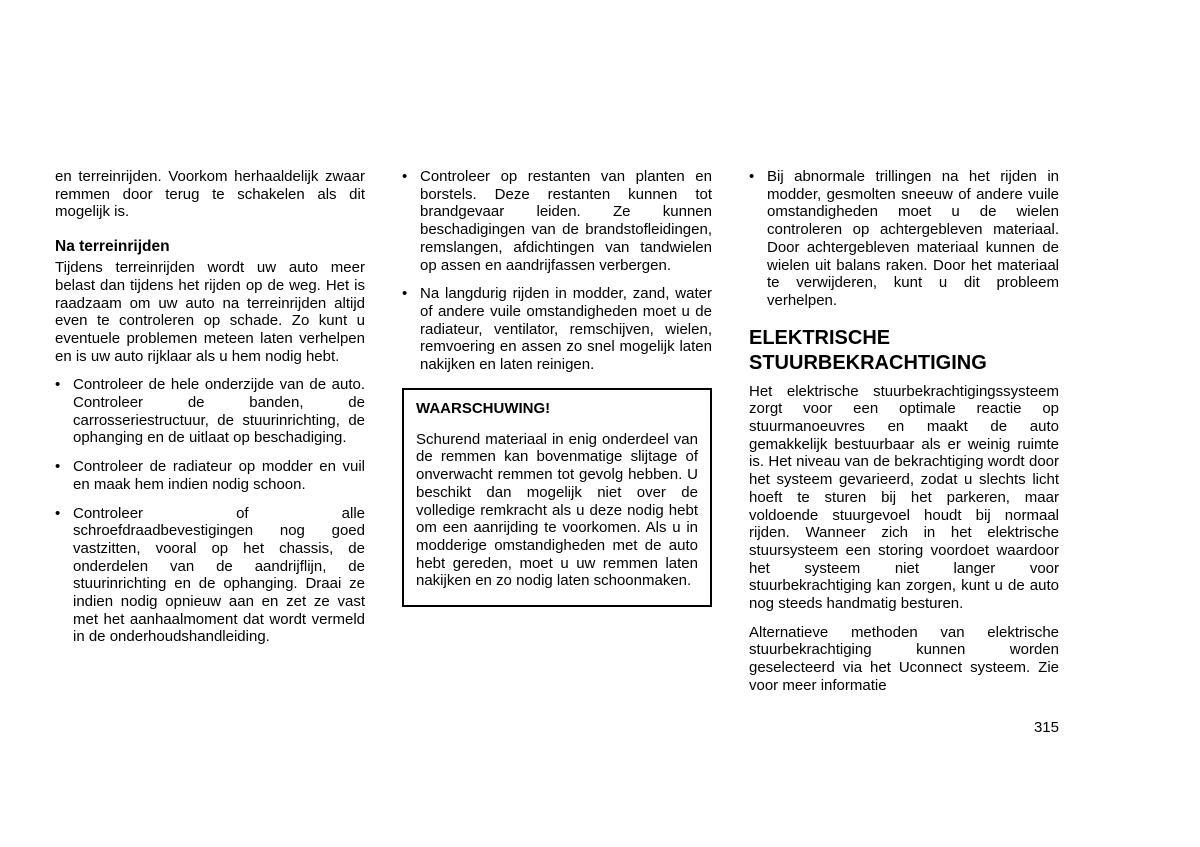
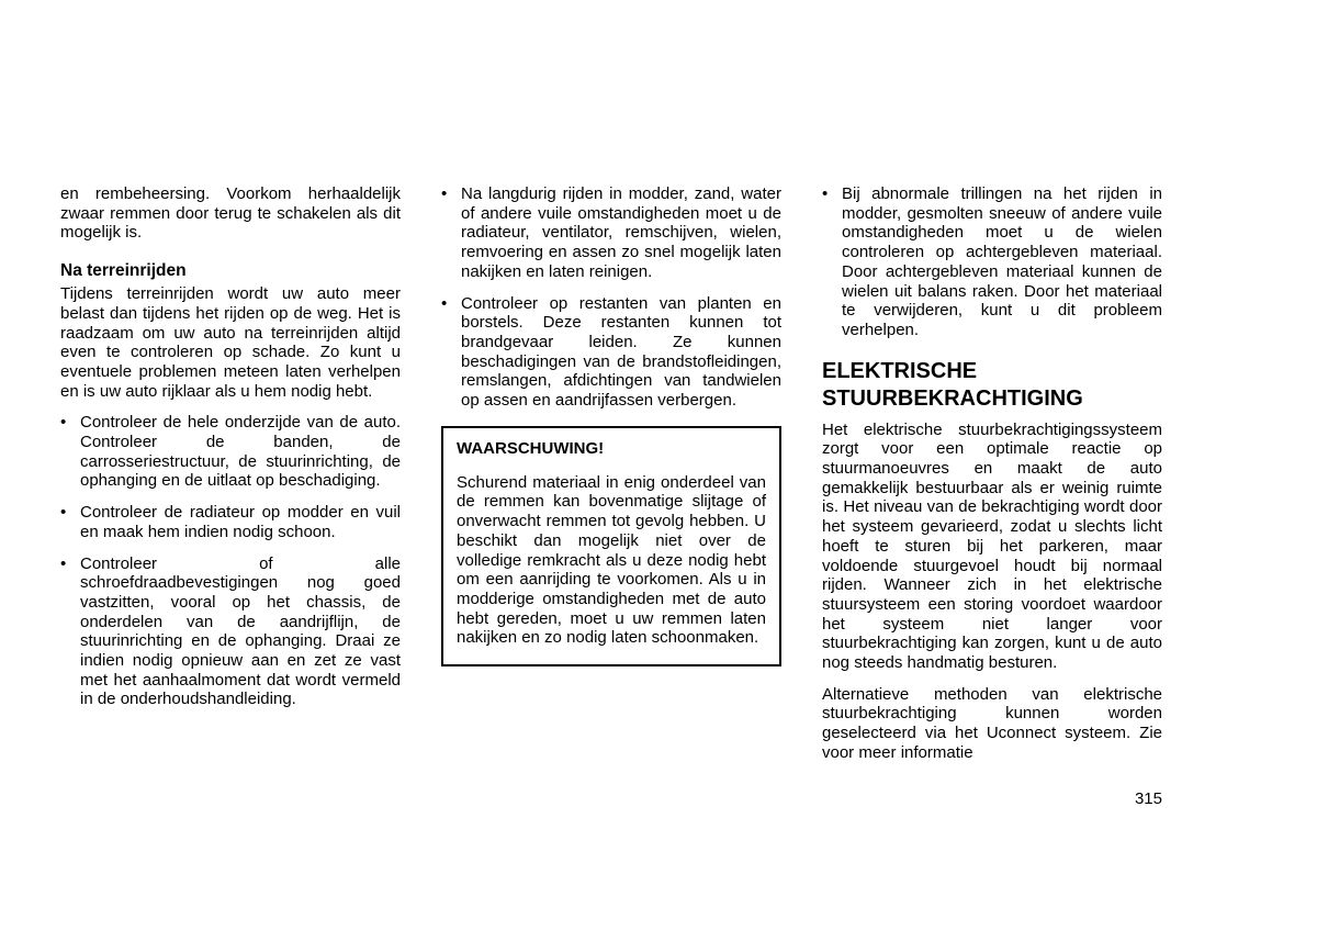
- en terreinrijden. Voorkom herhaaldelijk zwaar remmen door terug te schakelen als dit mogelijk is.
+ en rembeheersing. Voorkom herhaaldelijk zwaar remmen door terug te schakelen als dit mogelijk is.
  Na terreinrijden
  Tijdens terreinrijden wordt uw auto meer belast dan tijdens het rijden op de weg. Het is raadzaam om uw auto na terreinrijden altijd even te controleren op schade. Zo kunt u eventuele problemen meteen laten verhelpen en is uw auto rijklaar als u hem nodig hebt.
  •
  Controleer de hele onderzijde van de auto. Controleer de banden, de carrosseriestructuur, de stuurinrichting, de ophanging en de uitlaat op beschadiging.
  •
  Controleer de radiateur op modder en vuil en maak hem indien nodig schoon.
  •
  Controleer of alle schroefdraadbevestigingen nog goed vastzitten, vooral op het chassis, de onderdelen van de aandrijflijn, de stuurinrichting en de ophanging. Draai ze indien nodig opnieuw aan en zet ze vast met het aanhaalmoment dat wordt vermeld in de onderhoudshandleiding.
  •
- Controleer op restanten van planten en borstels. Deze restanten kunnen tot brandgevaar leiden. Ze kunnen beschadigingen van de brandstofleidingen, remslangen, afdichtingen van tandwielen op assen en aandrijfassen verbergen.
+ Na langdurig rijden in modder, zand, water of andere vuile omstandigheden moet u de radiateur, ventilator, remschijven, wielen, remvoering en assen zo snel mogelijk laten nakijken en laten reinigen.
  •
- Na langdurig rijden in modder, zand, water of andere vuile omstandigheden moet u de radiateur, ventilator, remschijven, wielen, remvoering en assen zo snel mogelijk laten nakijken en laten reinigen.
+ Controleer op restanten van planten en borstels. Deze restanten kunnen tot brandgevaar leiden. Ze kunnen beschadigingen van de brandstofleidingen, remslangen, afdichtingen van tandwielen op assen en aandrijfassen verbergen.
  WAARSCHUWING!
  Schurend materiaal in enig onderdeel van de remmen kan bovenmatige slijtage of onverwacht remmen tot gevolg hebben. U beschikt dan mogelijk niet over de volledige remkracht als u deze nodig hebt om een aanrijding te voorkomen. Als u in modderige omstandigheden met de auto hebt gereden, moet u uw remmen laten nakijken en zo nodig laten schoonmaken.
  •
  Bij abnormale trillingen na het rijden in modder, gesmolten sneeuw of andere vuile omstandigheden moet u de wielen controleren op achtergebleven materiaal. Door achtergebleven materiaal kunnen de wielen uit balans raken. Door het materiaal te verwijderen, kunt u dit probleem verhelpen.
  ELEKTRISCHE STUURBEKRACHTIGING
  Het elektrische stuurbekrachtigingssysteem zorgt voor een optimale reactie op stuurmanoeuvres en maakt de auto gemakkelijk bestuurbaar als er weinig ruimte is. Het niveau van de bekrachtiging wordt door het systeem gevarieerd, zodat u slechts licht hoeft te sturen bij het parkeren, maar voldoende stuurgevoel houdt bij normaal rijden. Wanneer zich in het elektrische stuursysteem een storing voordoet waardoor het systeem niet langer voor stuurbekrachtiging kan zorgen, kunt u de auto nog steeds handmatig besturen.
  Alternatieve methoden van elektrische stuurbekrachtiging kunnen worden geselecteerd via het Uconnect systeem. Zie voor meer informatie
  315
